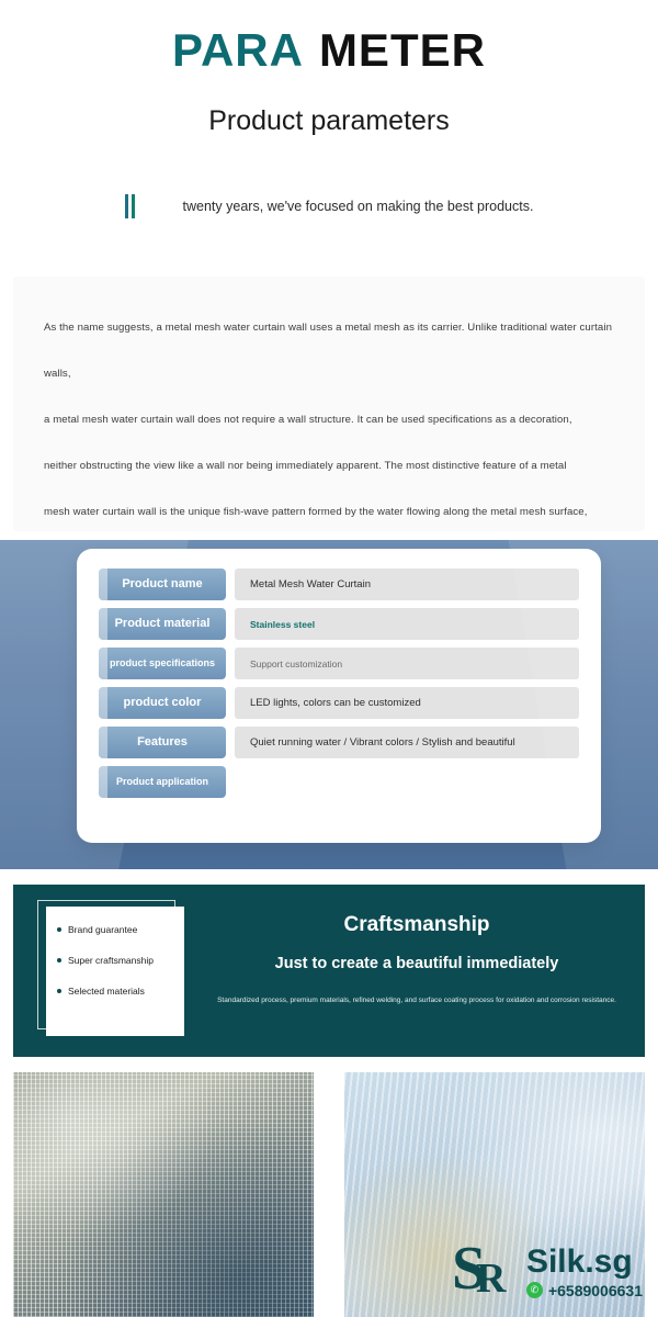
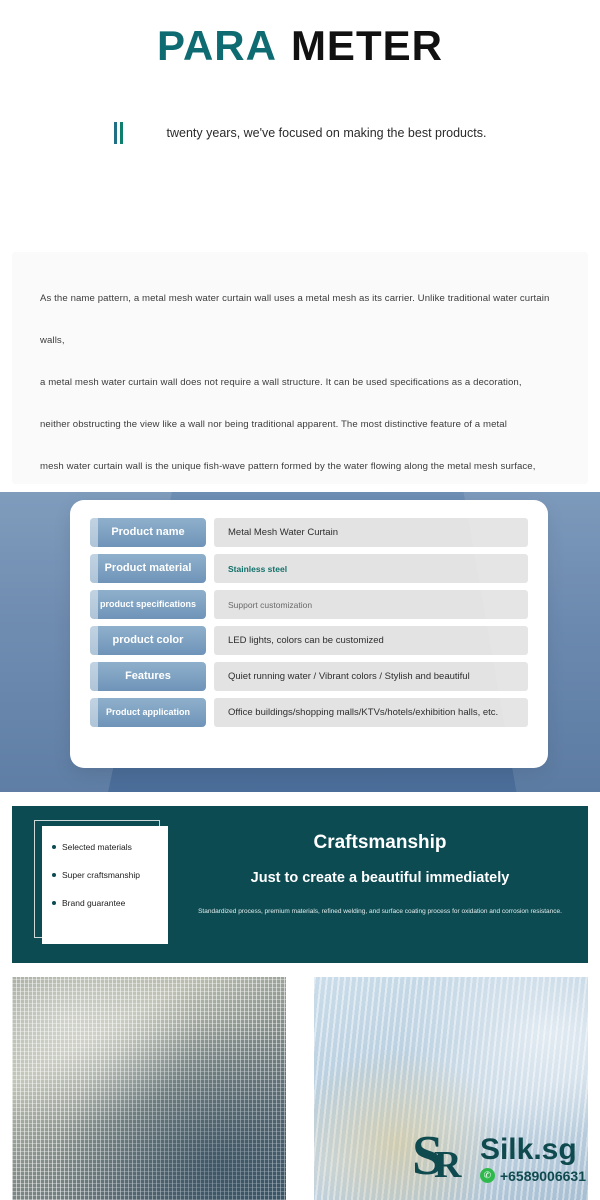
  PARA METER
- Product parameters
  twenty years, we've focused on making the best products.
- As the name suggests, a metal mesh water curtain wall uses a metal mesh as its carrier. Unlike traditional water curtain walls,
+ As the name pattern, a metal mesh water curtain wall uses a metal mesh as its carrier. Unlike traditional water curtain walls,
  a metal mesh water curtain wall does not require a wall structure. It can be used specifications as a decoration,
- neither obstructing the view like a wall nor being immediately apparent. The most distinctive feature of a metal
+ neither obstructing the view like a wall nor being traditional apparent. The most distinctive feature of a metal
  mesh water curtain wall is the unique fish-wave pattern formed by the water flowing along the metal mesh surface,
  Product name
  Metal Mesh Water Curtain
  Product material
  Stainless steel
  product specifications
  Support customization
  product color
  LED lights, colors can be customized
  Features
  Quiet running water / Vibrant colors / Stylish and beautiful
  Product application
+ Office buildings/shopping malls/KTVs/hotels/exhibition halls, etc.
- Brand guarantee
+ Selected materials
  Super craftsmanship
- Selected materials
+ Brand guarantee
  Craftsmanship
  Just to create a beautiful immediately
  S
  R
  Silk.sg
  ✆
  +6589006631
